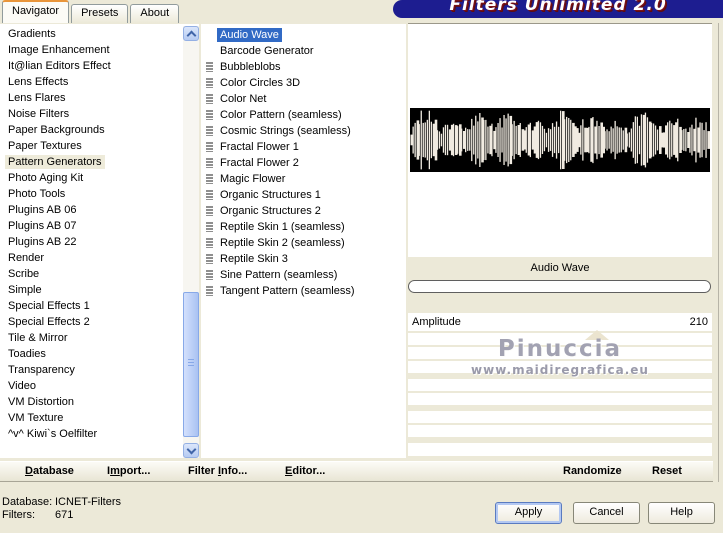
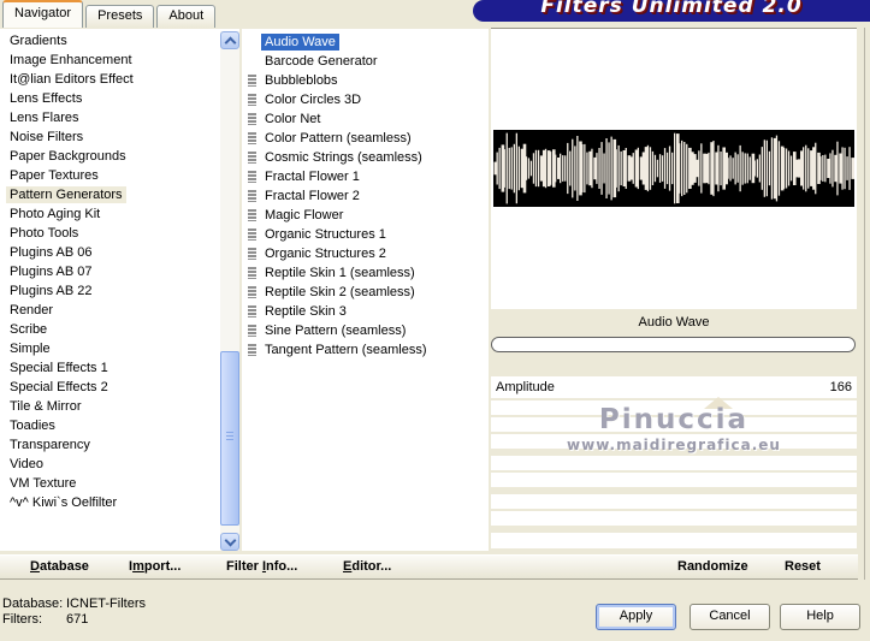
  Filters Unlimited 2.0
  Navigator
  Presets
  About
  Gradients
  Image Enhancement
  It@lian Editors Effect
  Lens Effects
  Lens Flares
  Noise Filters
  Paper Backgrounds
  Paper Textures
  Pattern Generators
  Photo Aging Kit
  Photo Tools
  Plugins AB 06
  Plugins AB 07
  Plugins AB 22
  Render
  Scribe
  Simple
  Special Effects 1
  Special Effects 2
  Tile & Mirror
  Toadies
  Transparency
  Video
- VM Distortion
  VM Texture
  ^v^ Kiwi`s Oelfilter
  Audio Wave
  Barcode Generator
  Bubbleblobs
  Color Circles 3D
  Color Net
  Color Pattern (seamless)
  Cosmic Strings (seamless)
  Fractal Flower 1
  Fractal Flower 2
  Magic Flower
  Organic Structures 1
  Organic Structures 2
  Reptile Skin 1 (seamless)
  Reptile Skin 2 (seamless)
  Reptile Skin 3
  Sine Pattern (seamless)
  Tangent Pattern (seamless)
  Audio Wave
  Amplitude
- 210
+ 166
  Pinuccia
  www.maidiregrafica.eu
  Database
  Import...
  Filter Info...
  Editor...
  Randomize
  Reset
  Database:
  ICNET-Filters
  Filters:
  671
  Apply
  Cancel
  Help
